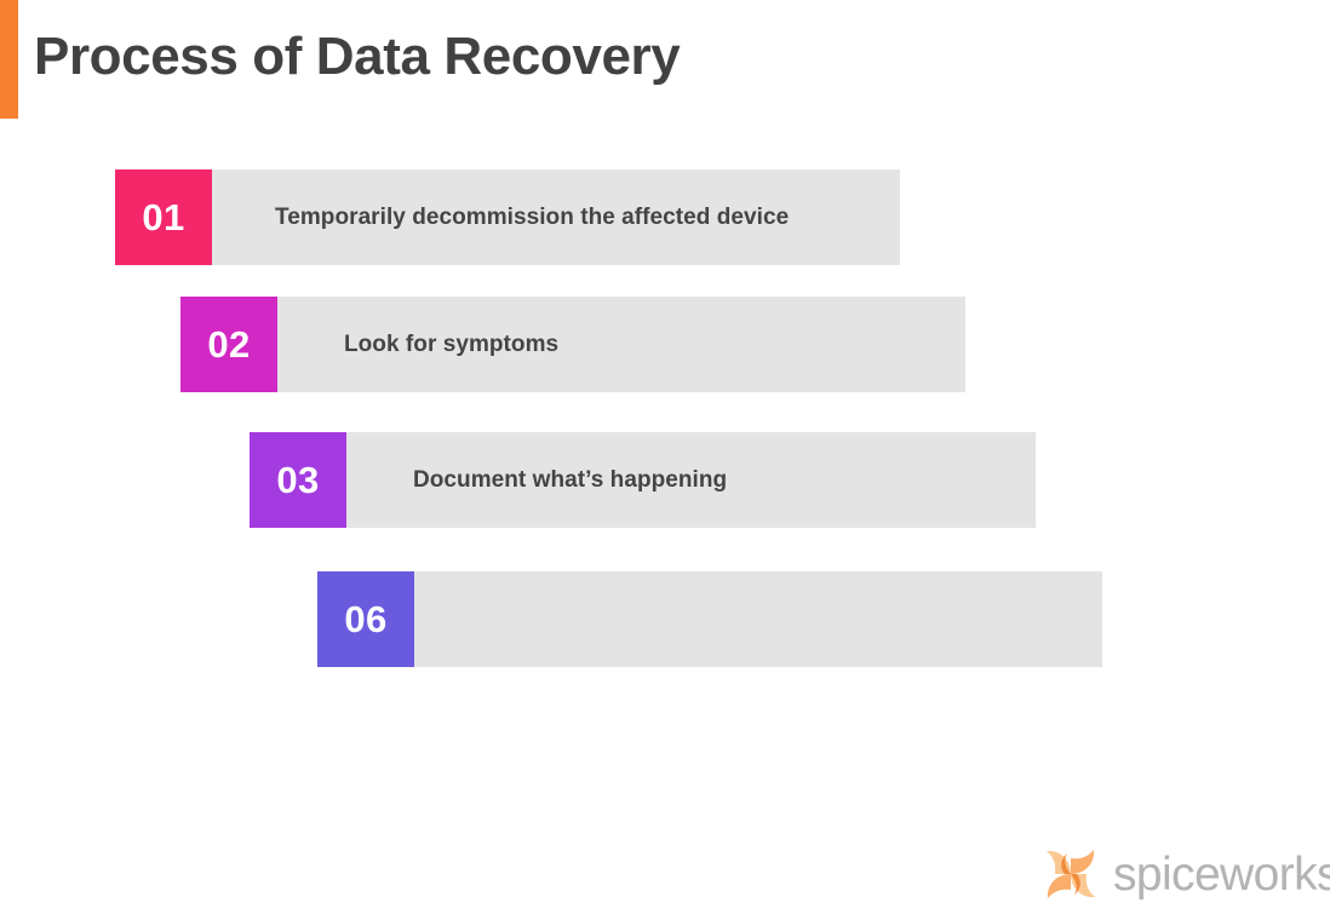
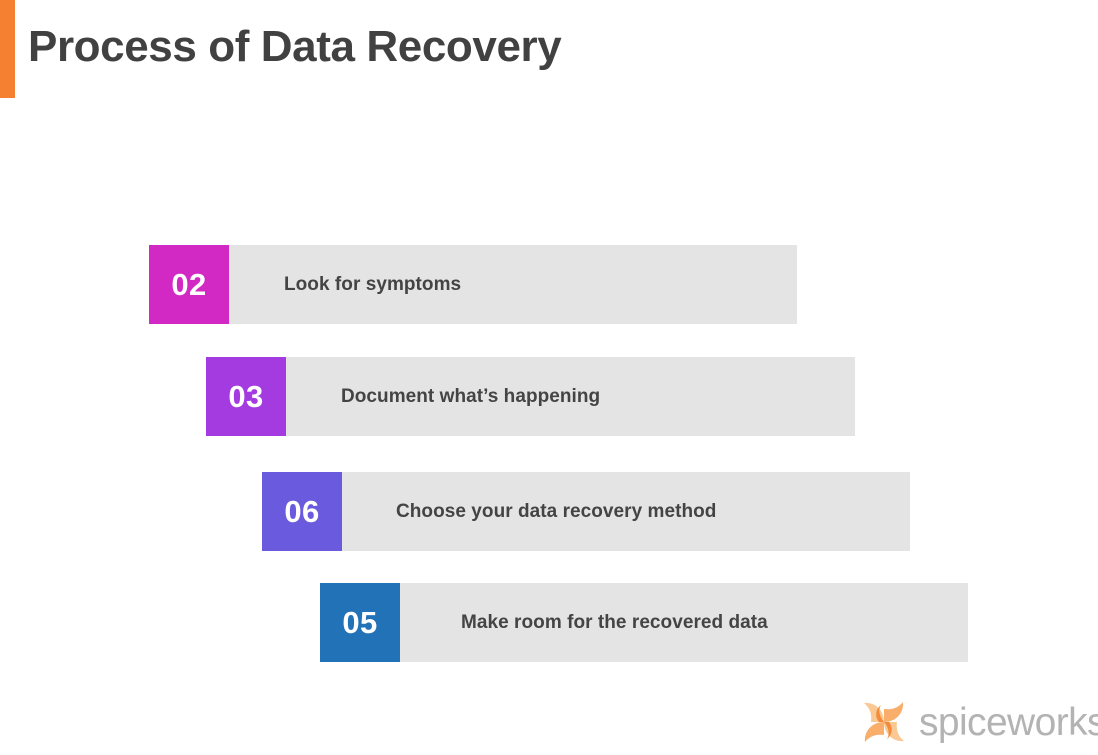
  Process of Data Recovery
- 01
- Temporarily decommission the affected device
  02
  Look for symptoms
  03
  Document what’s happening
  06
+ Choose your data recovery method
+ 05
+ Make room for the recovered data
  spiceworks
